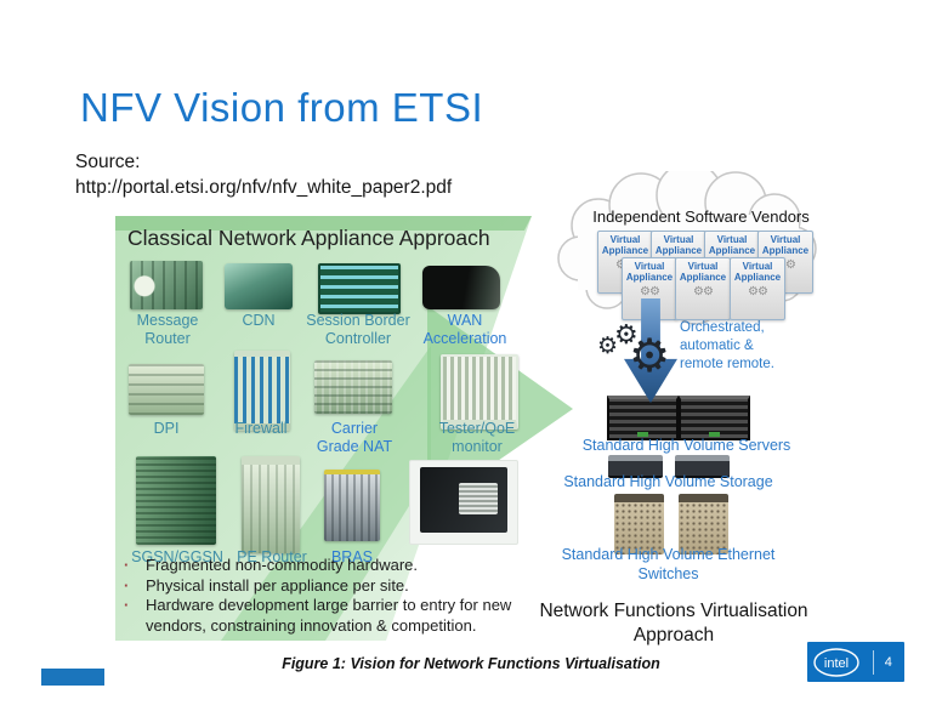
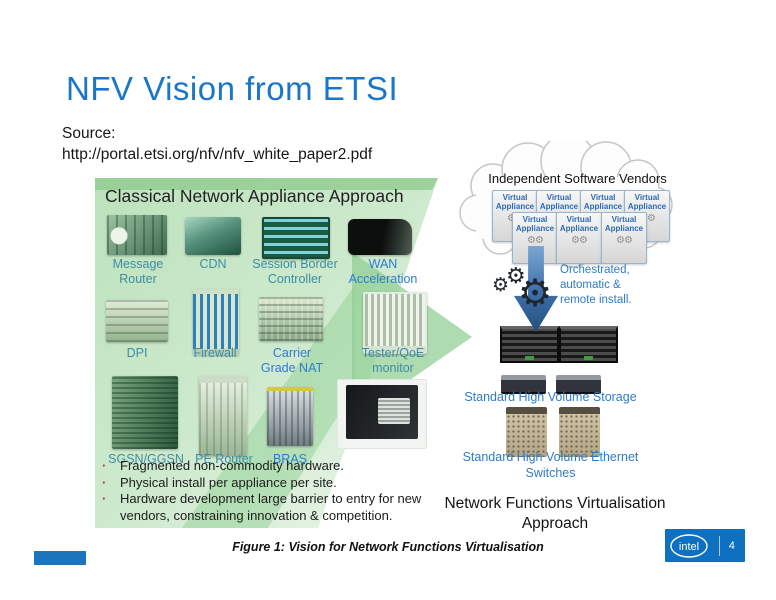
  NFV Vision from ETSI
  Source:
  http://portal.etsi.org/nfv/nfv_white_paper2.pdf
  Classical Network Appliance Approach
  Message Router
  CDN
  Session Border Controller
  WAN Acceleration
  DPI
  Firewall
  Carrier Grade NAT
  Tester/QoE monitor
  SGSN/GGSN
  PE Router
  BRAS
  ·
  Fragmented non-commodity hardware.
  ·
  Physical install per appliance per site.
  ·
  Hardware development large barrier to entry for new vendors, constraining innovation & competition.
  Independent Software Vendors
  Virtual Appliance
  Virtual Appliance
  Virtual Appliance
  Virtual Appliance
  Virtual Appliance
  ⚙⚙
  Virtual Appliance
  ⚙⚙
  Virtual Appliance
  ⚙⚙
  ⚙
  ⚙
  ⚙
- Orchestrated, automatic & remote remote.
+ Orchestrated, automatic & remote install.
- Standard High Volume Servers
  Standard High Volume Storage
  Standard High Volume Ethernet Switches
  Network Functions Virtualisation Approach
  Figure 1: Vision for Network Functions Virtualisation
  intel
  4
